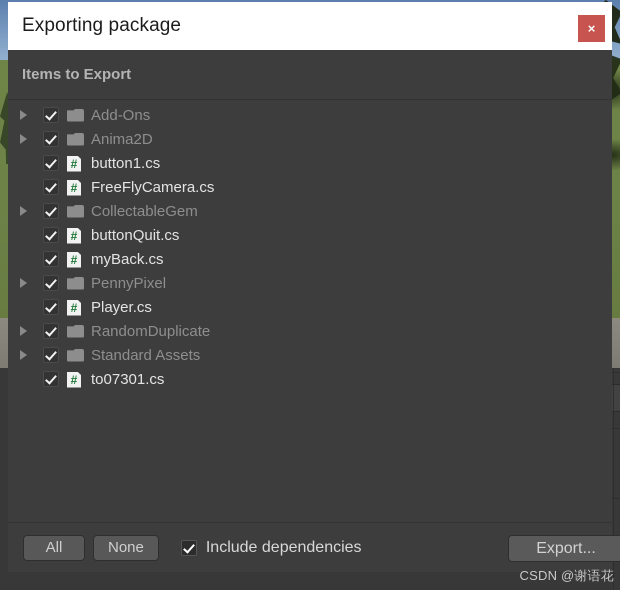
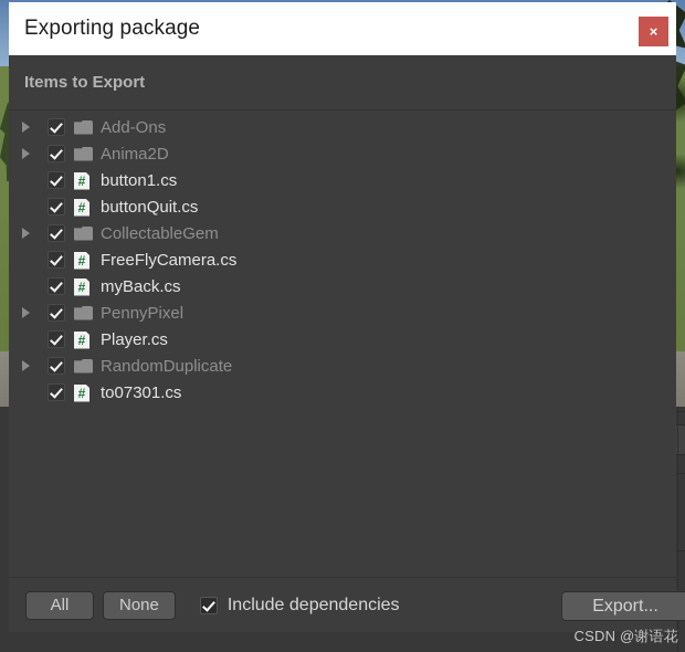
  Exporting package
  ×
  Items to Export
  Add-Ons
  Anima2D
  #
  button1.cs
  #
- FreeFlyCamera.cs
+ buttonQuit.cs
  CollectableGem
  #
- buttonQuit.cs
+ FreeFlyCamera.cs
  #
  myBack.cs
  PennyPixel
  #
  Player.cs
  RandomDuplicate
- Standard Assets
  #
  to07301.cs
  All
  None
  Include dependencies
  Export...
  CSDN @谢语花
